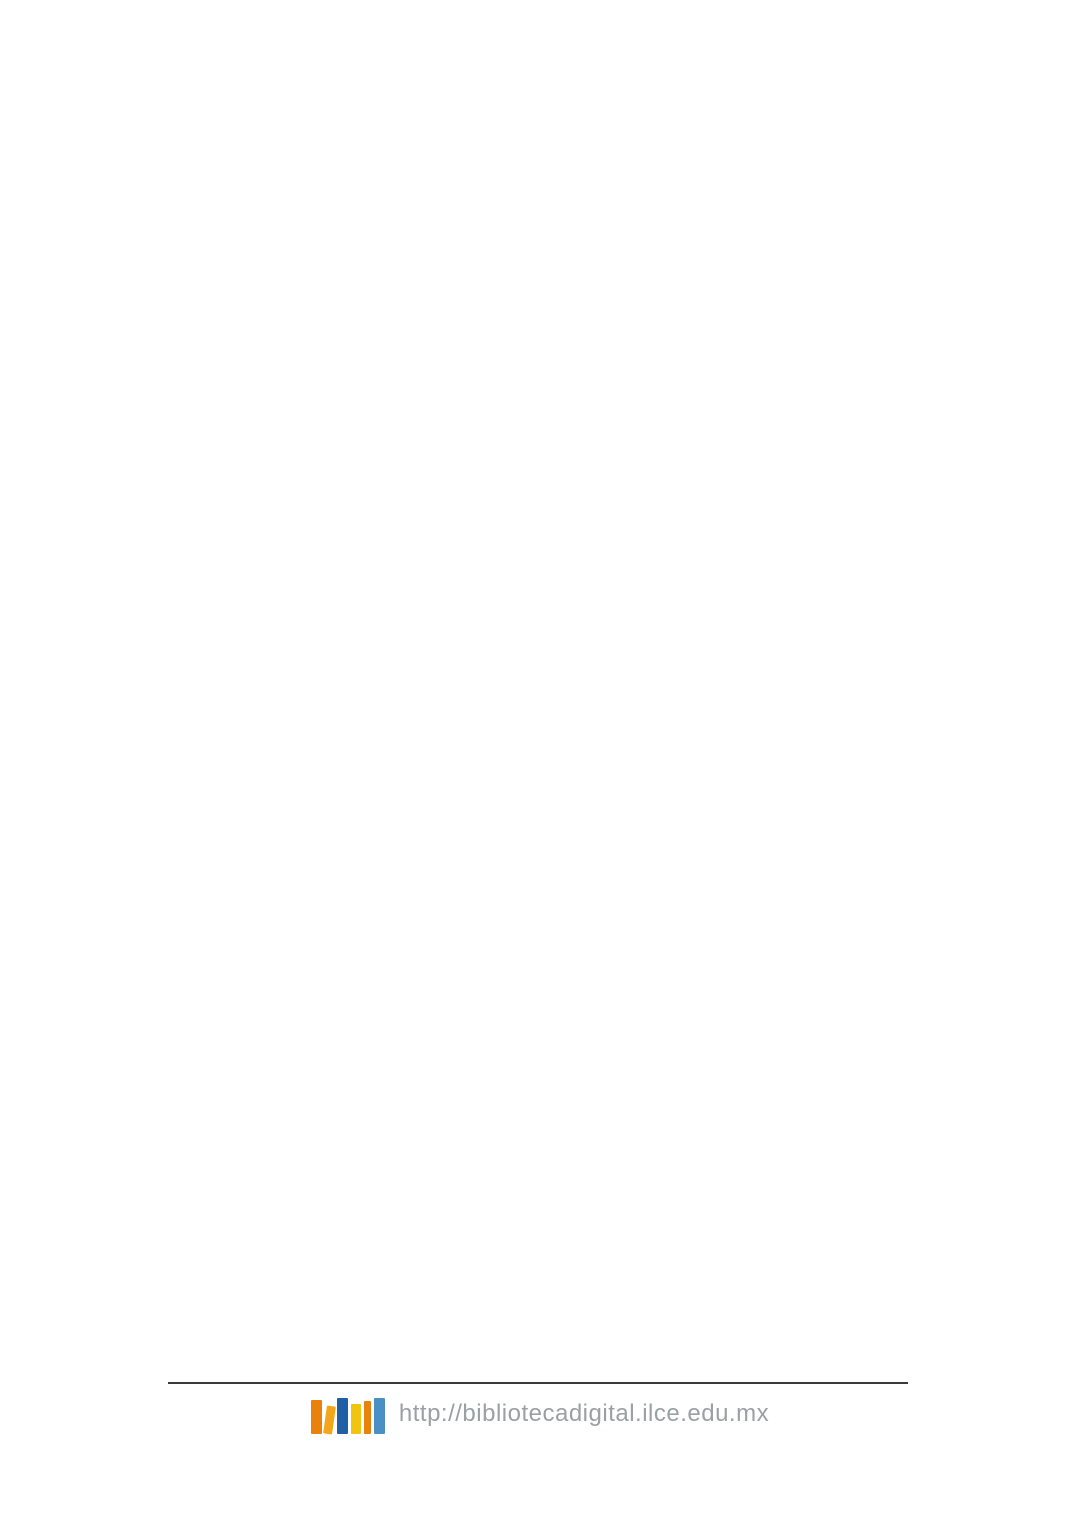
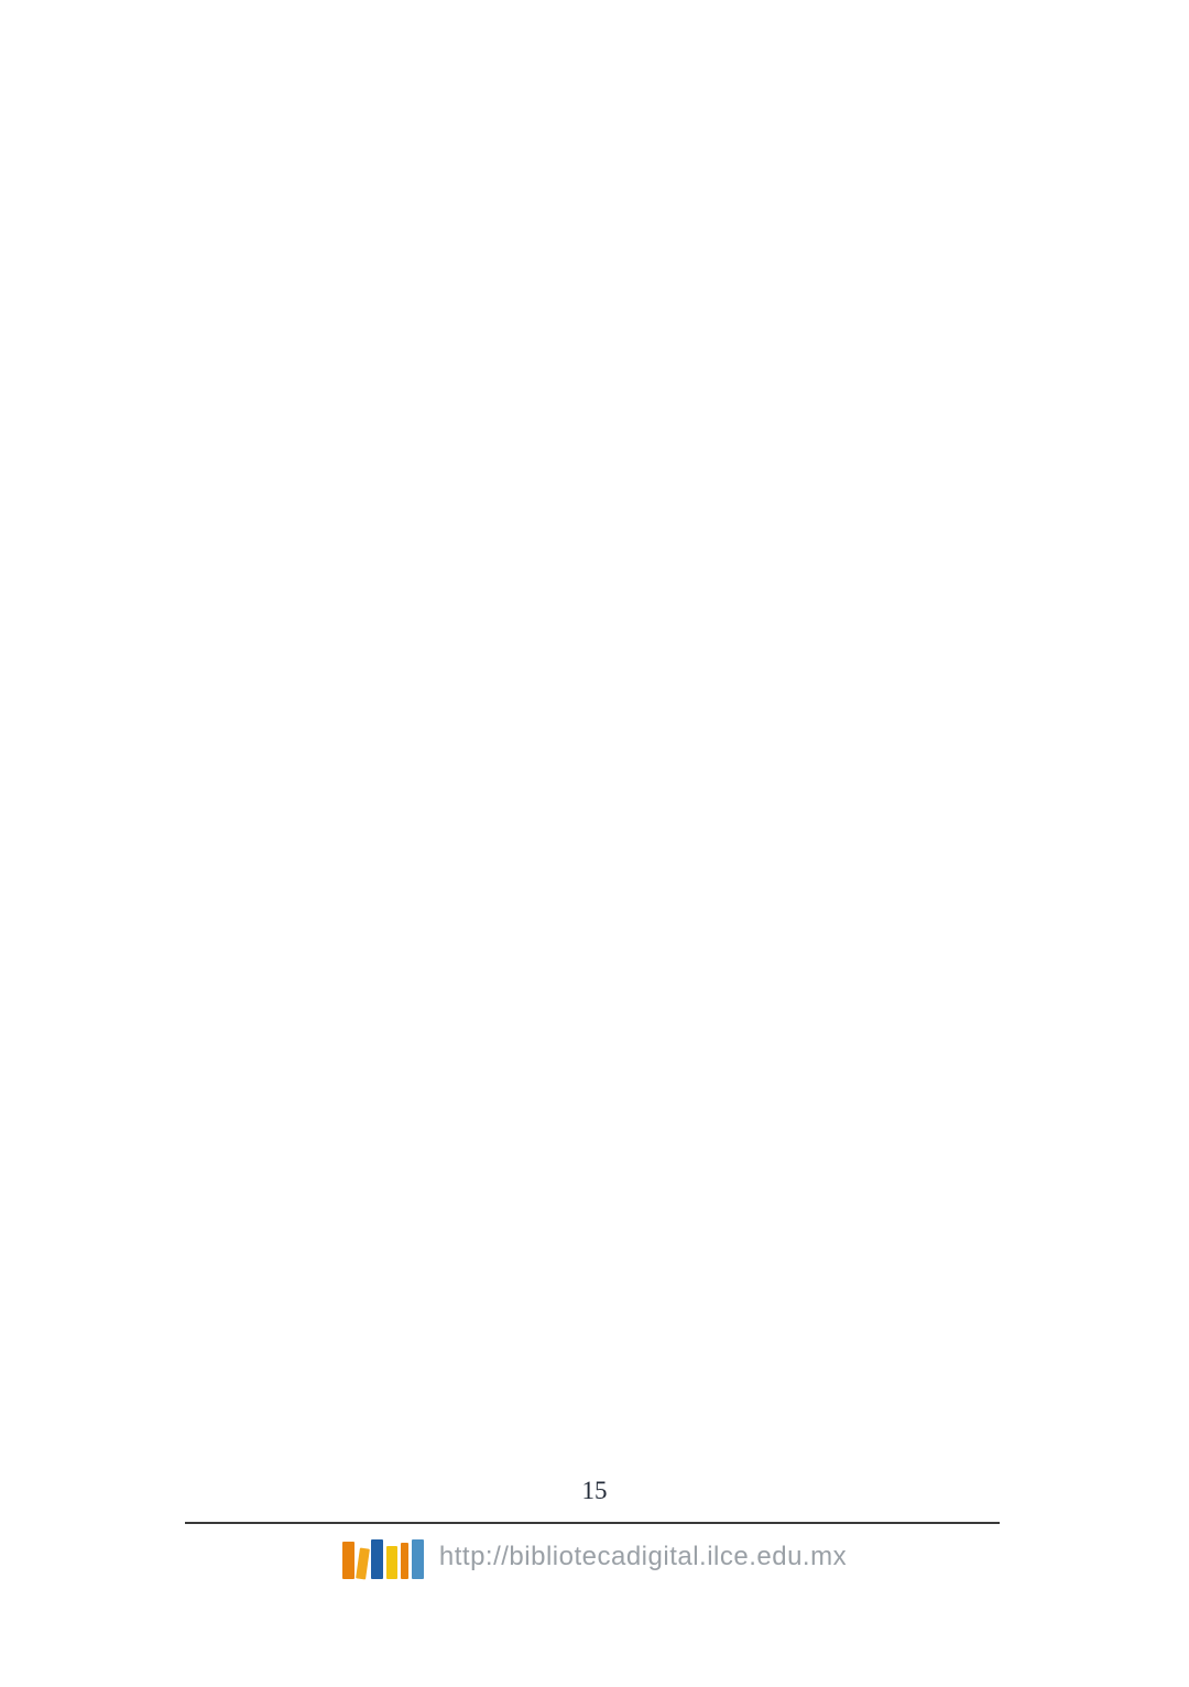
+ 15
  http://bibliotecadigital.ilce.edu.mx
